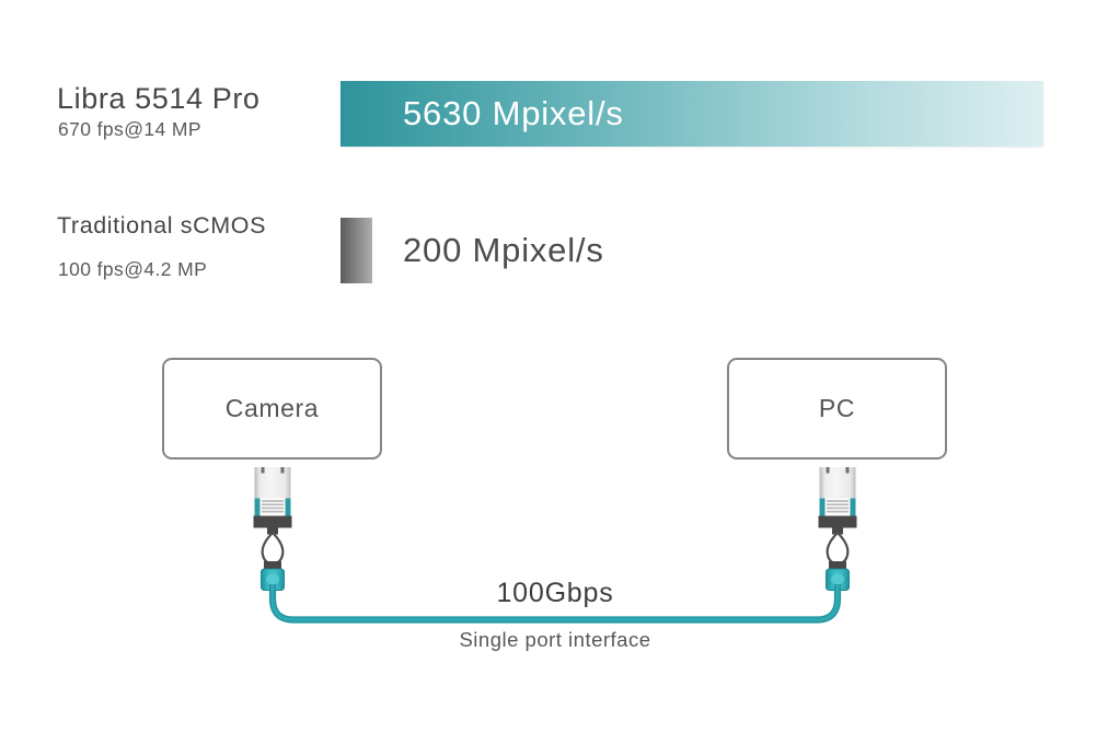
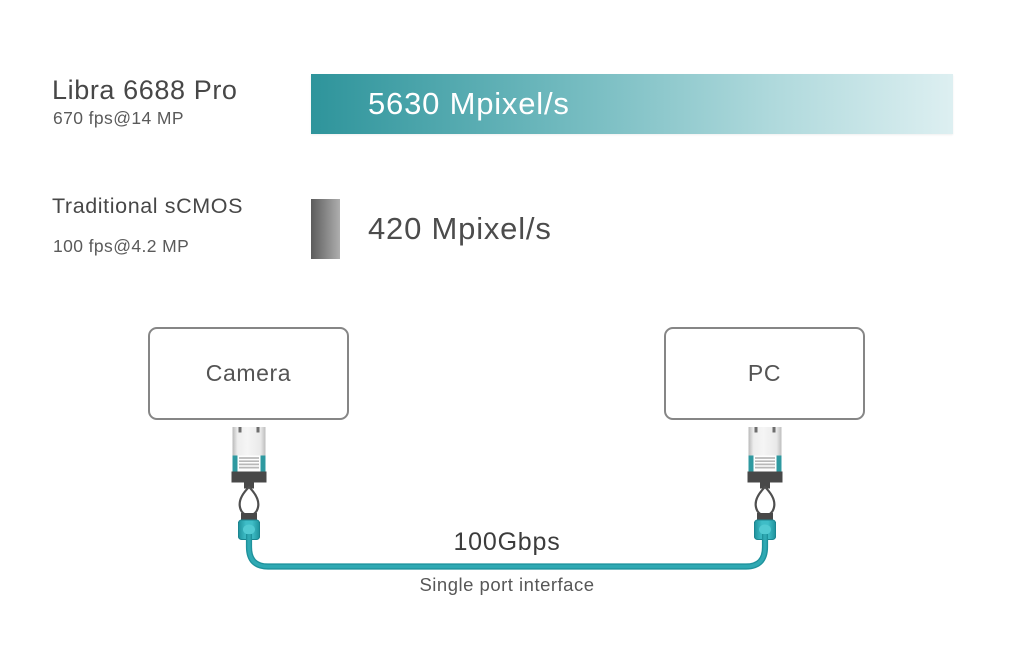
- Libra 5514 Pro
+ Libra 6688 Pro
  670 fps@14 MP
  5630 Mpixel/s
  Traditional sCMOS
  100 fps@4.2 MP
- 200 Mpixel/s
+ 420 Mpixel/s
  Camera
  PC
  100Gbps
  Single port interface
